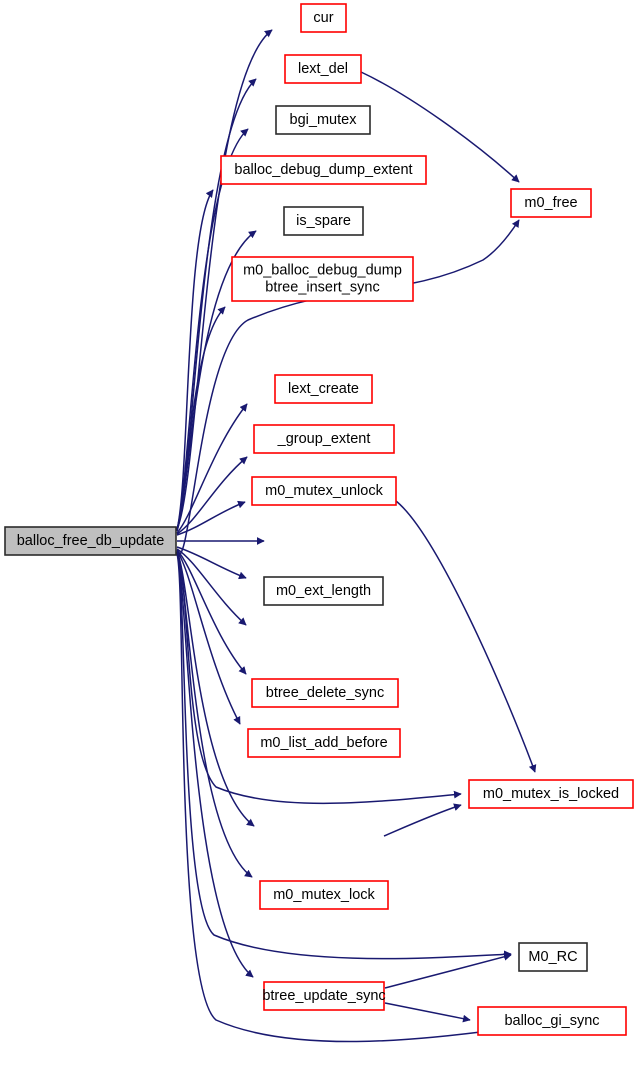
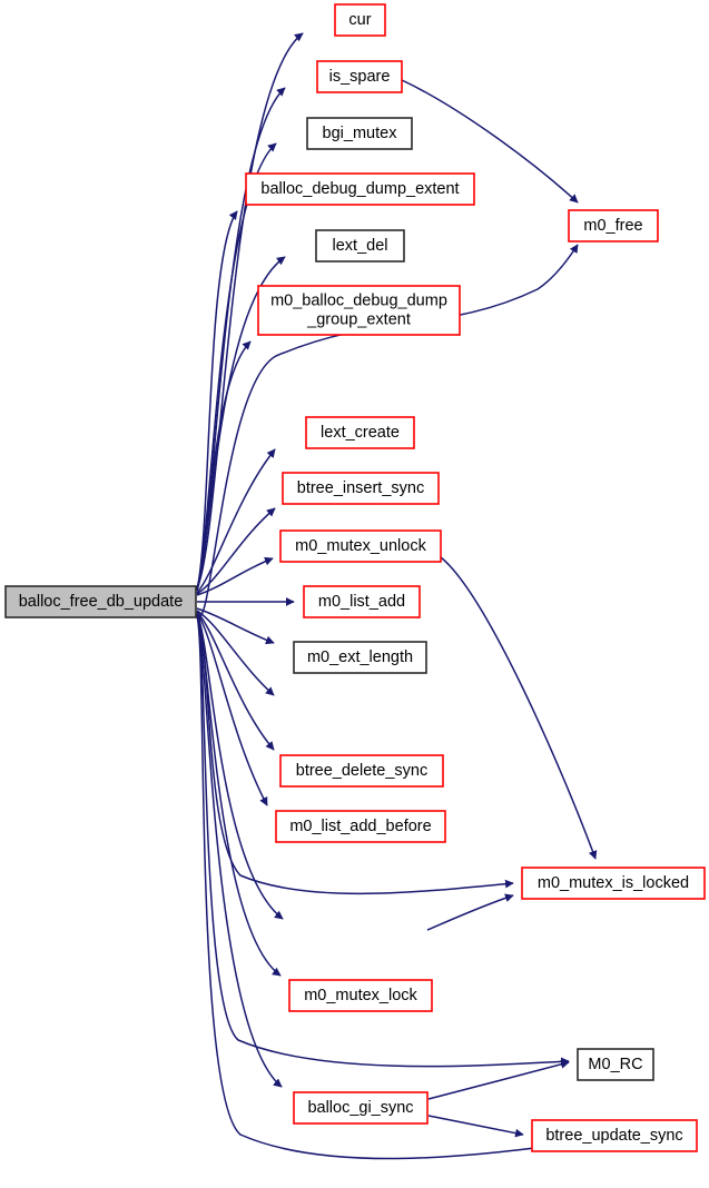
  balloc_free_db_update
  cur
- lext_del
+ is_spare
  bgi_mutex
  balloc_debug_dump_extent
- is_spare
+ lext_del
  m0_balloc_debug_dump
- btree_insert_sync
+ _group_extent
  lext_create
- _group_extent
+ btree_insert_sync
  m0_mutex_unlock
+ m0_list_add
  m0_ext_length
  btree_delete_sync
  m0_list_add_before
  m0_mutex_lock
- btree_update_sync
+ balloc_gi_sync
  m0_free
  m0_mutex_is_locked
  M0_RC
- balloc_gi_sync
+ btree_update_sync
